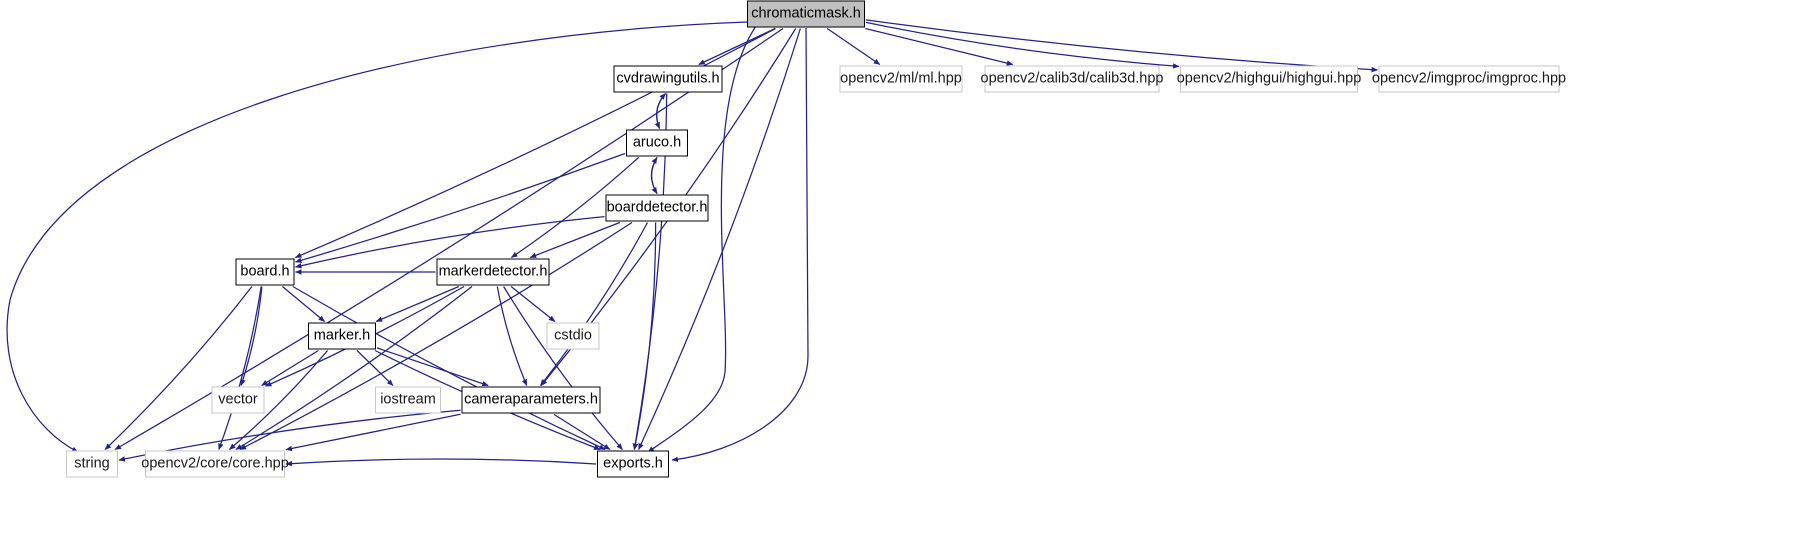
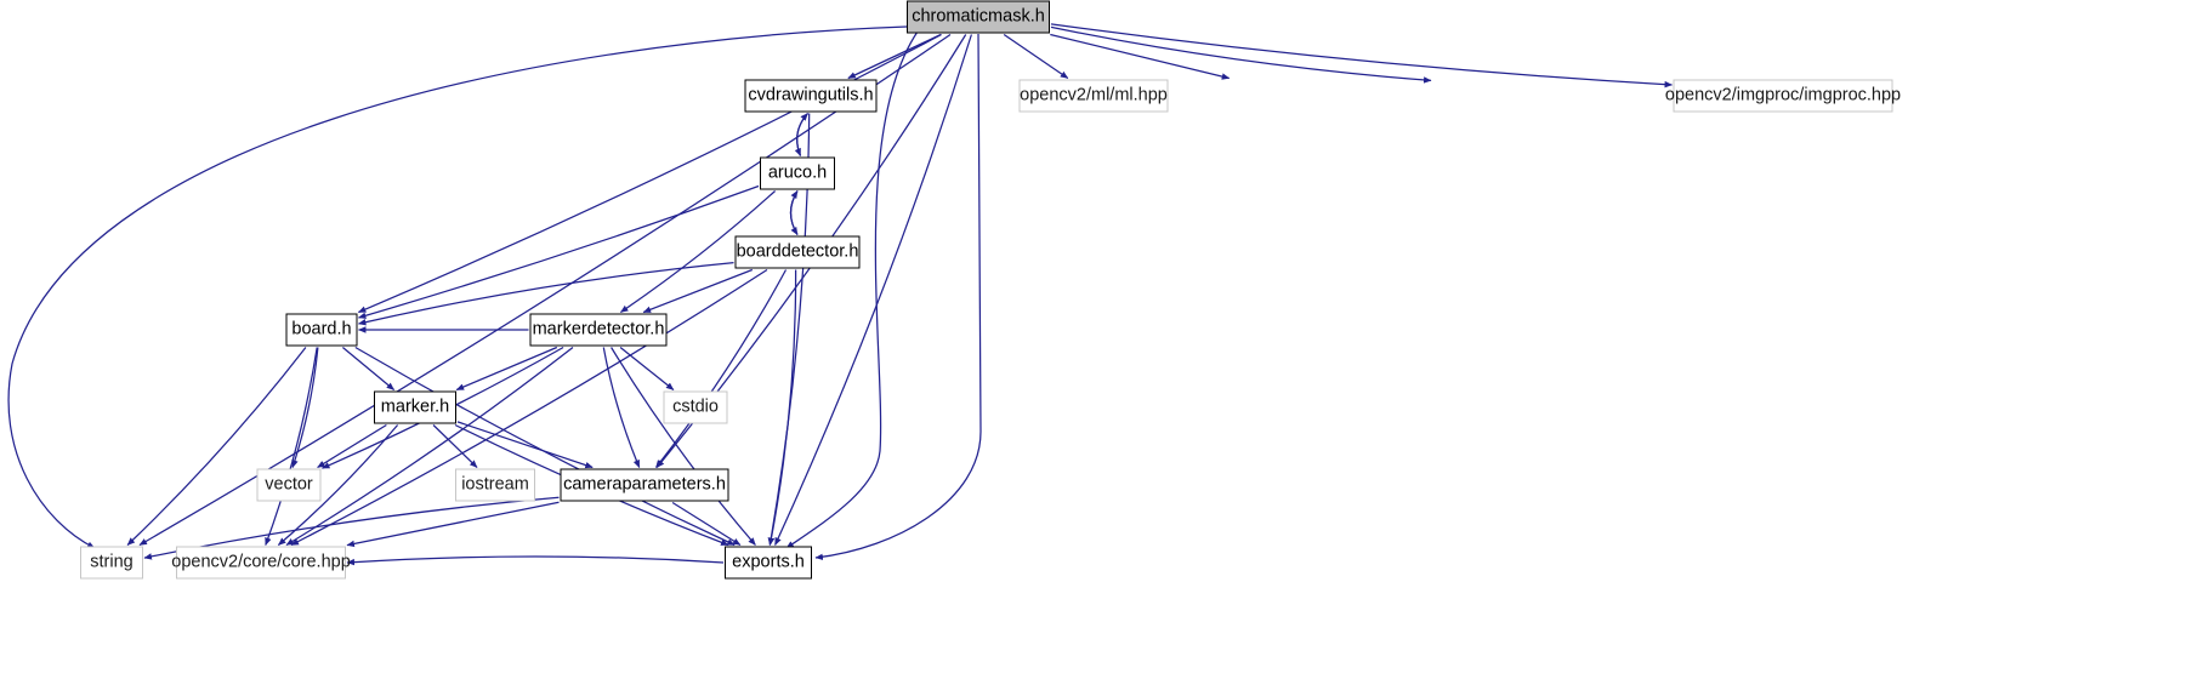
  chromaticmask.h
  cvdrawingutils.h
  opencv2/ml/ml.hpp
- opencv2/calib3d/calib3d.hpp
- opencv2/highgui/highgui.hpp
  opencv2/imgproc/imgproc.hpp
  aruco.h
  boarddetector.h
  board.h
  markerdetector.h
  marker.h
  cstdio
  vector
  iostream
  cameraparameters.h
  string
  opencv2/core/core.hpp
  exports.h
